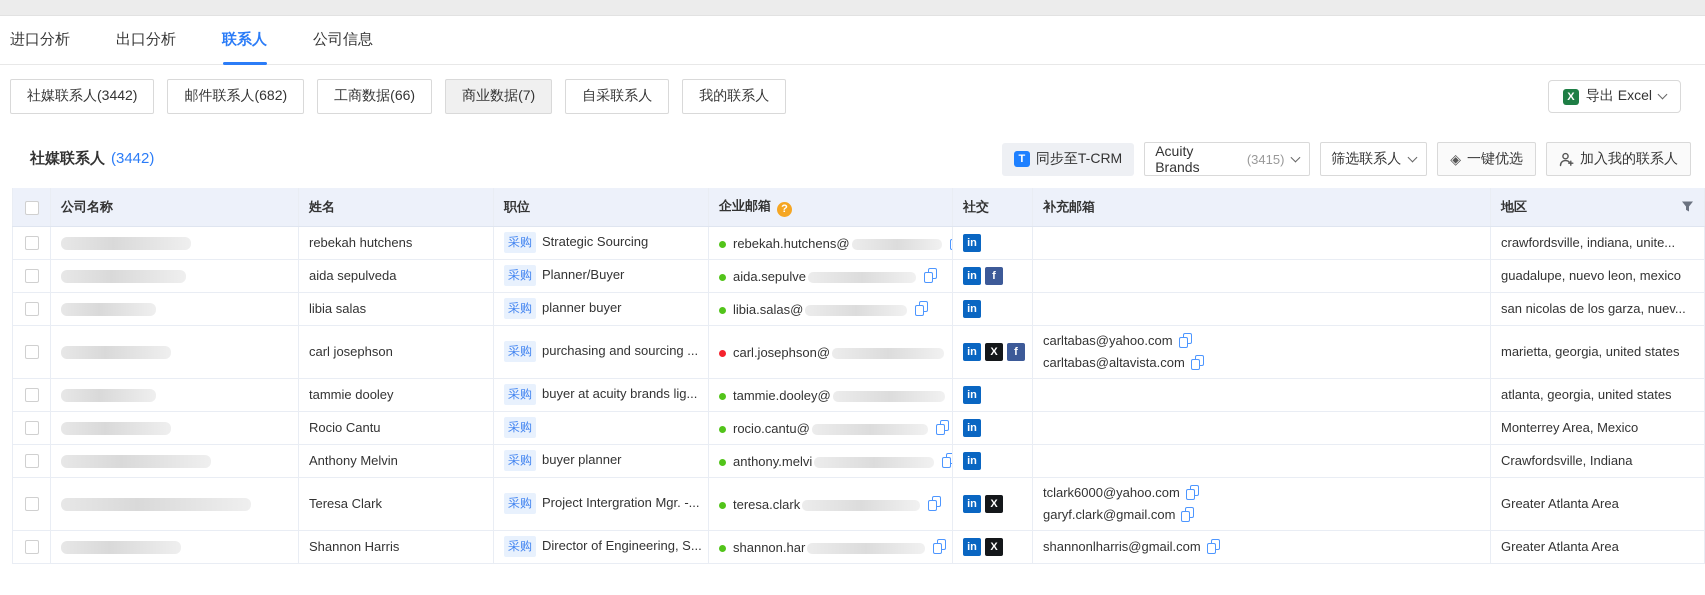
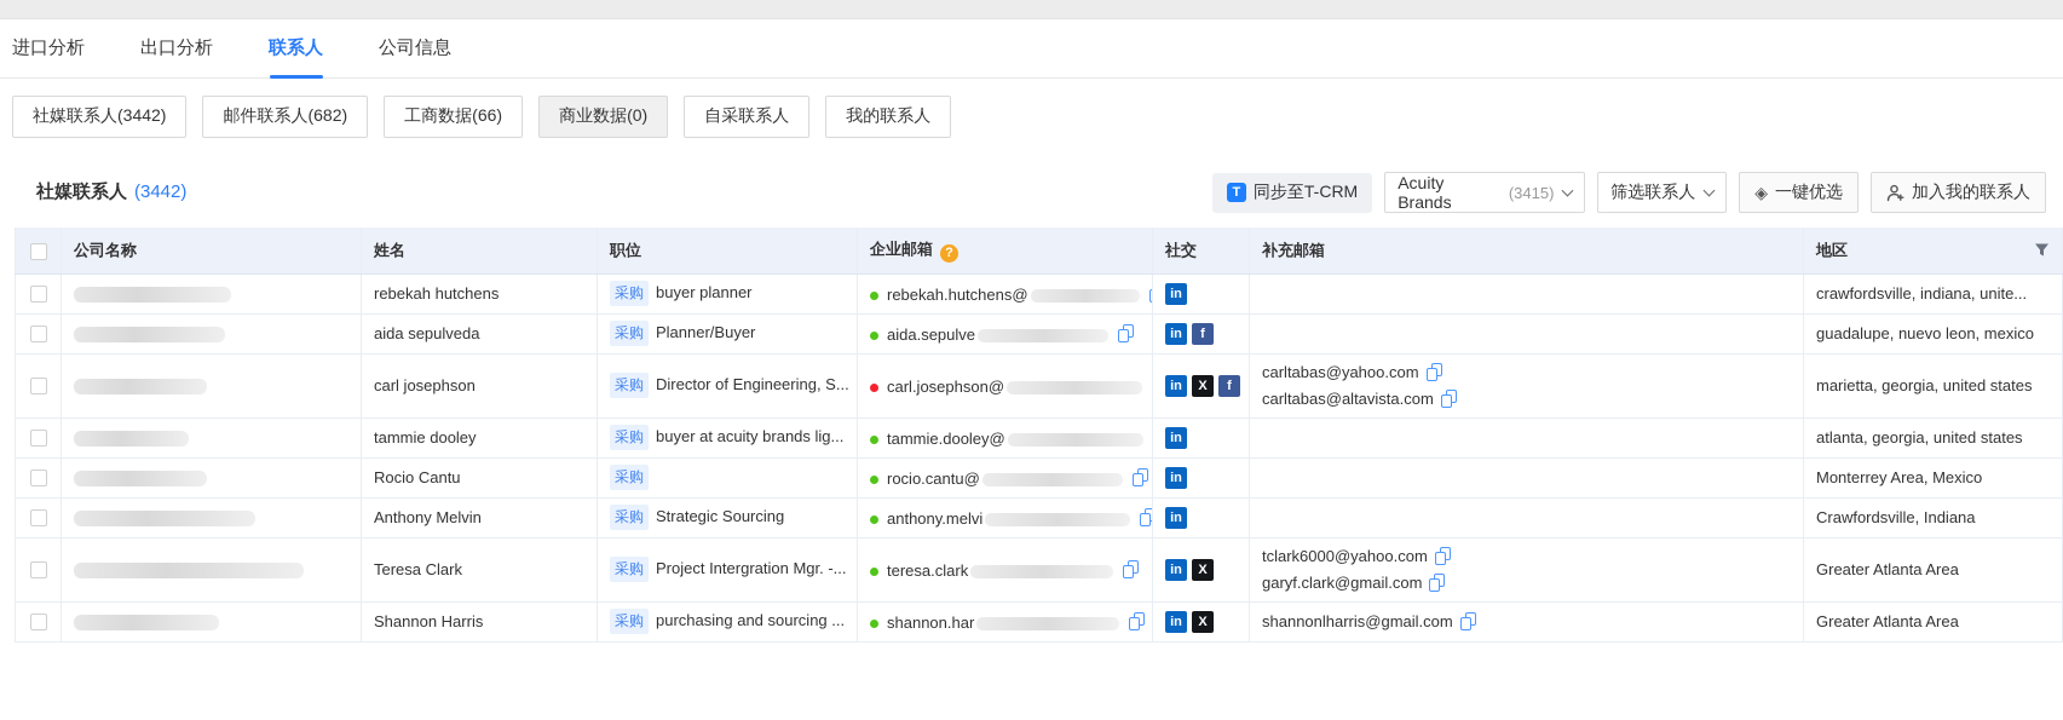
  进口分析
  出口分析
  联系人
  公司信息
  社媒联系人(3442)
  邮件联系人(682)
  工商数据(66)
- 商业数据(7)
+ 商业数据(0)
  自采联系人
  我的联系人
- X
- 导出 Excel
  社媒联系人 (3442)
  T
  同步至T-CRM
  Acuity Brands
  (3415)
  筛选联系人
  ◈
  一键优选
  加入我的联系人
  	公司名称	姓名	职位	企业邮箱 ?	社交	补充邮箱	地区
- 		rebekah hutchens	采购 Strategic Sourcing	rebekah.hutchens@	in		crawfordsville, indiana, unite...
+ 		rebekah hutchens	采购 buyer planner	rebekah.hutchens@	in		crawfordsville, indiana, unite...
  		aida sepulveda	采购 Planner/Buyer	aida.sepulve	in f		guadalupe, nuevo leon, mexico
- 		libia salas	采购 planner buyer	libia.salas@	in		san nicolas de los garza, nuev...
- 		carl josephson	采购 purchasing and sourcing ...	carl.josephson@	in X f	carltabas@yahoo.comcarltabas@altavista.com	marietta, georgia, united states
+ 		carl josephson	采购 Director of Engineering, S...	carl.josephson@	in X f	carltabas@yahoo.comcarltabas@altavista.com	marietta, georgia, united states
  		tammie dooley	采购 buyer at acuity brands lig...	tammie.dooley@	in		atlanta, georgia, united states
  		Rocio Cantu	采购	rocio.cantu@	in		Monterrey Area, Mexico
- 		Anthony Melvin	采购 buyer planner	anthony.melvi	in		Crawfordsville, Indiana
+ 		Anthony Melvin	采购 Strategic Sourcing	anthony.melvi	in		Crawfordsville, Indiana
  		Teresa Clark	采购 Project Intergration Mgr. -...	teresa.clark	in X	tclark6000@yahoo.comgaryf.clark@gmail.com	Greater Atlanta Area
- 		Shannon Harris	采购 Director of Engineering, S...	shannon.har	in X	shannonlharris@gmail.com	Greater Atlanta Area
+ 		Shannon Harris	采购 purchasing and sourcing ...	shannon.har	in X	shannonlharris@gmail.com	Greater Atlanta Area
